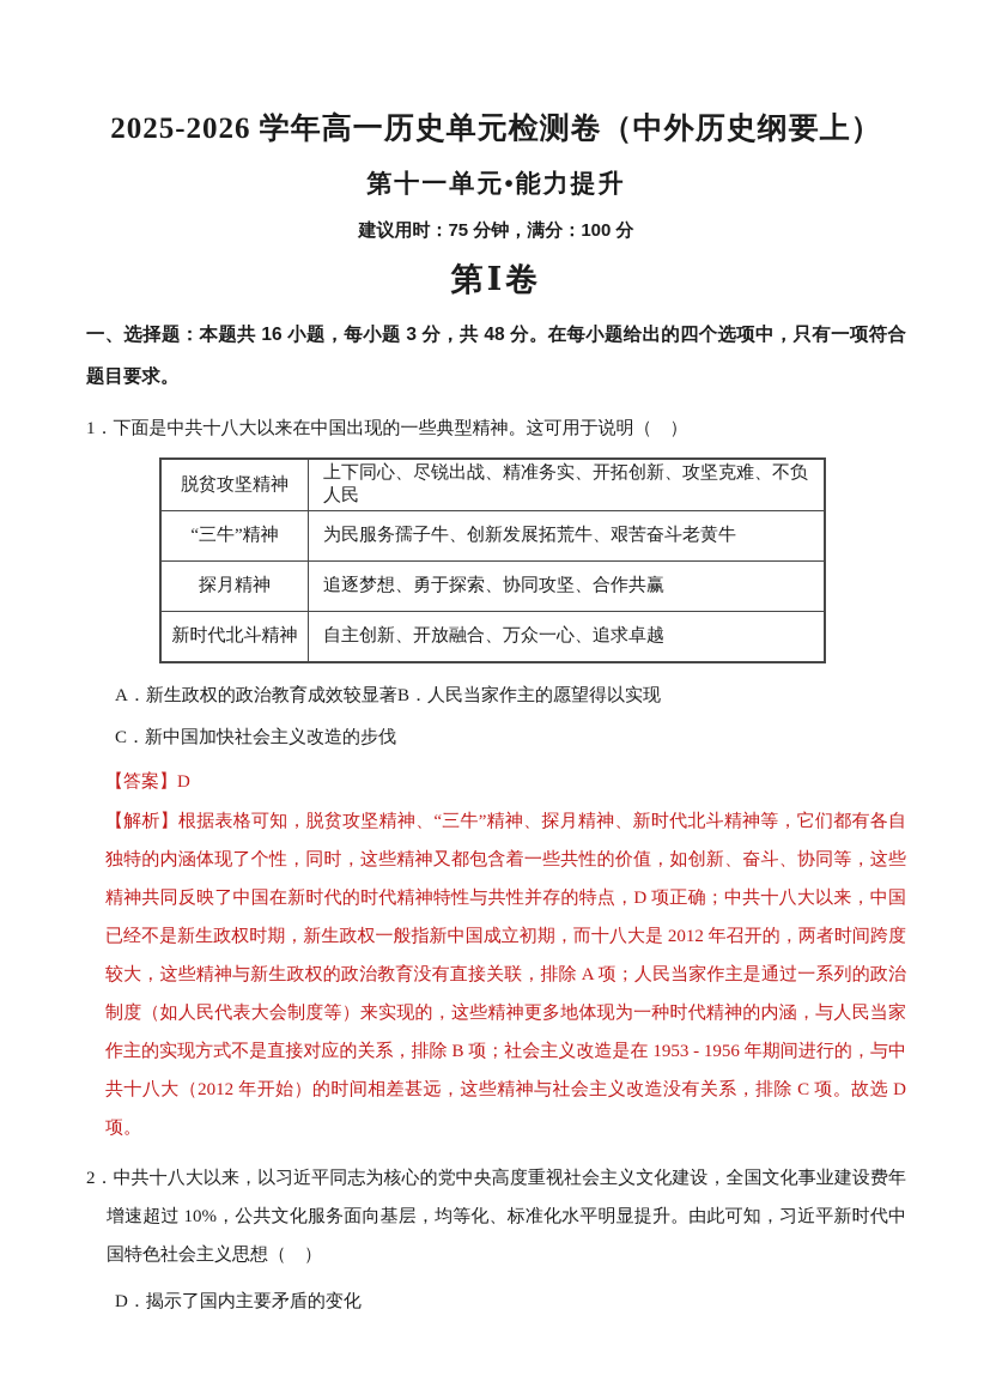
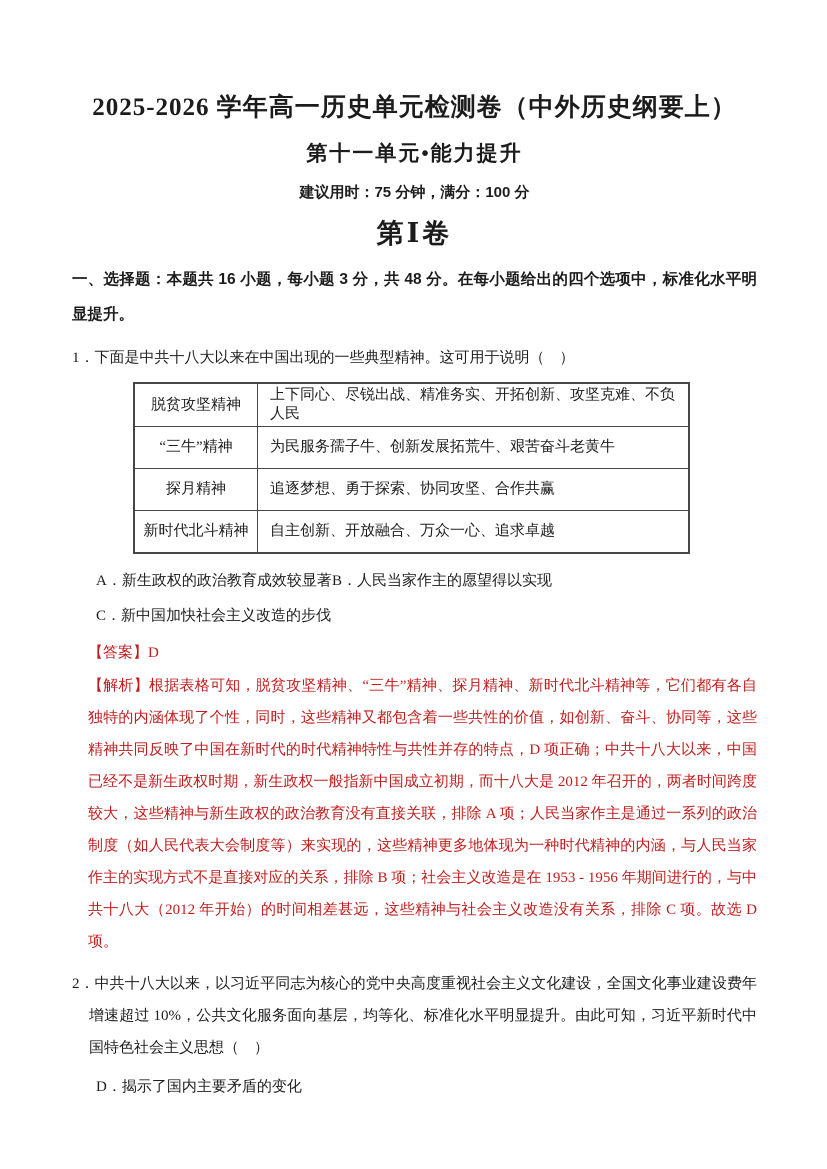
  2025-2026 学年高一历史单元检测卷（中外历史纲要上）
  第十一单元•能力提升
  建议用时：75 分钟，满分：100 分
  第Ⅰ卷
- 一、选择题：本题共 16 小题，每小题 3 分，共 48 分。在每小题给出的四个选项中，只有一项符合题目要求。
+ 一、选择题：本题共 16 小题，每小题 3 分，共 48 分。在每小题给出的四个选项中，标准化水平明显提升。
  1．下面是中共十八大以来在中国出现的一些典型精神。这可用于说明（ ）
  脱贫攻坚精神	上下同心、尽锐出战、精准务实、开拓创新、攻坚克难、不负人民
  “三牛”精神	为民服务孺子牛、创新发展拓荒牛、艰苦奋斗老黄牛
  探月精神	追逐梦想、勇于探索、协同攻坚、合作共赢
  新时代北斗精神	自主创新、开放融合、万众一心、追求卓越
  A．新生政权的政治教育成效较显著
  B．人民当家作主的愿望得以实现
  C．新中国加快社会主义改造的步伐
  【答案】D
  【解析】根据表格可知，脱贫攻坚精神、“三牛”精神、探月精神、新时代北斗精神等，它们都有各自独特的内涵体现了个性，同时，这些精神又都包含着一些共性的价值，如创新、奋斗、协同等，这些精神共同反映了中国在新时代的时代精神特性与共性并存的特点，D 项正确；中共十八大以来，中国已经不是新生政权时期，新生政权一般指新中国成立初期，而十八大是 2012 年召开的，两者时间跨度较大，这些精神与新生政权的政治教育没有直接关联，排除 A 项；人民当家作主是通过一系列的政治制度（如人民代表大会制度等）来实现的，这些精神更多地体现为一种时代精神的内涵，与人民当家作主的实现方式不是直接对应的关系，排除 B 项；社会主义改造是在 1953 - 1956 年期间进行的，与中共十八大（2012 年开始）的时间相差甚远，这些精神与社会主义改造没有关系，排除 C 项。故选 D 项。
  2．中共十八大以来，以习近平同志为核心的党中央高度重视社会主义文化建设，全国文化事业建设费年增速超过 10%，公共文化服务面向基层，均等化、标准化水平明显提升。由此可知，习近平新时代中国特色社会主义思想（ ）
  D．揭示了国内主要矛盾的变化
